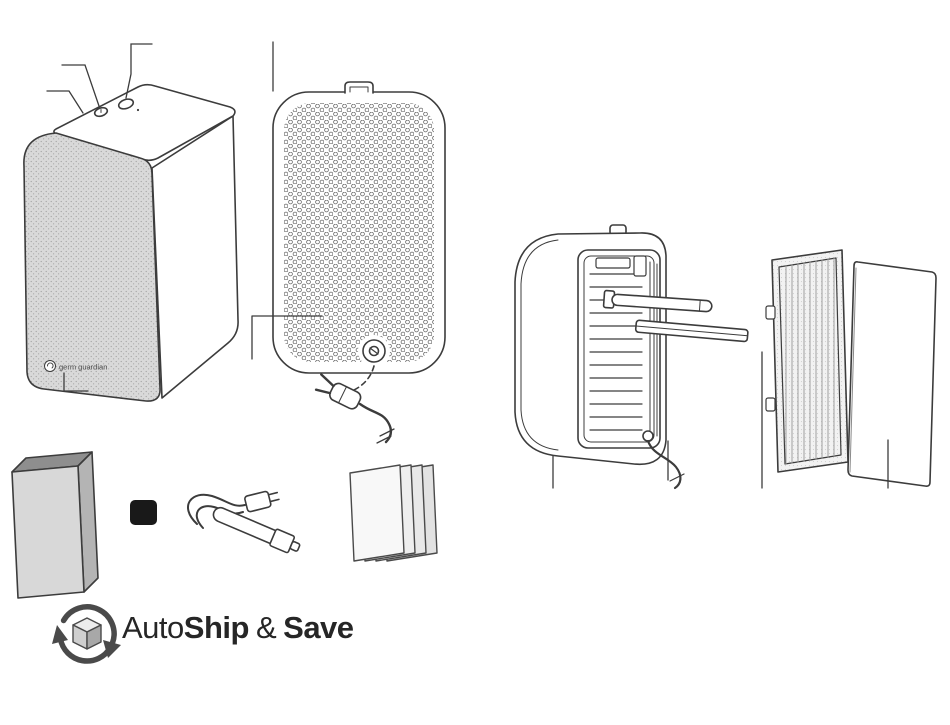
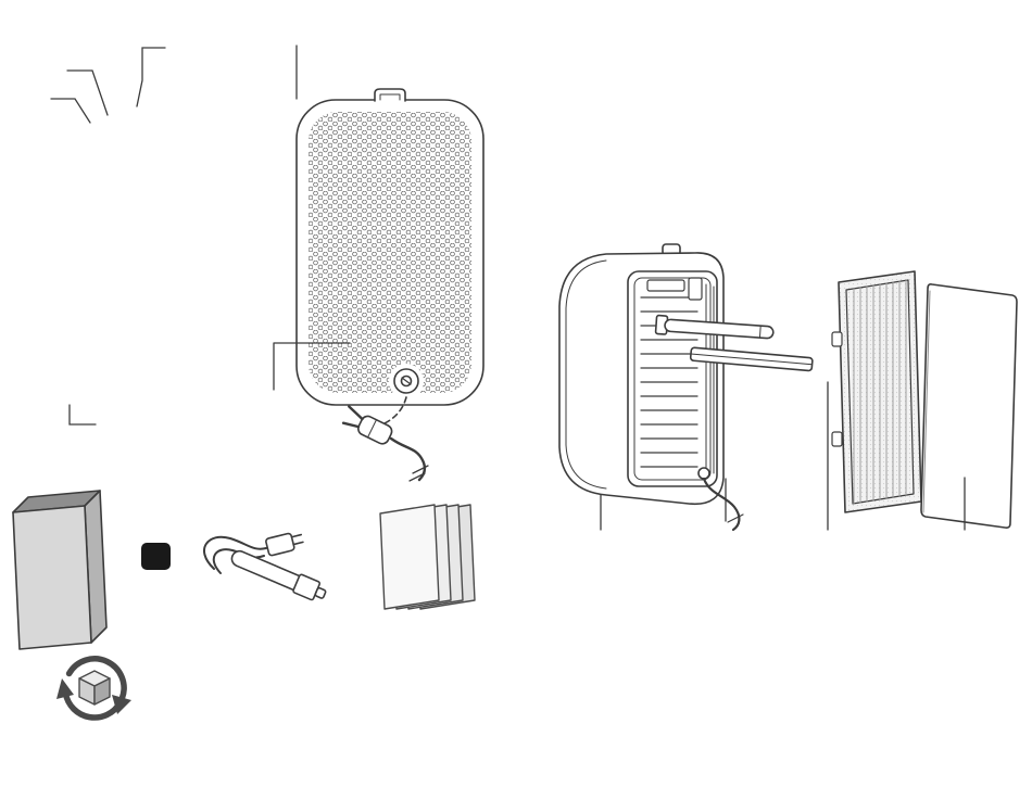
- germ guardian
- AutoShip & Save
